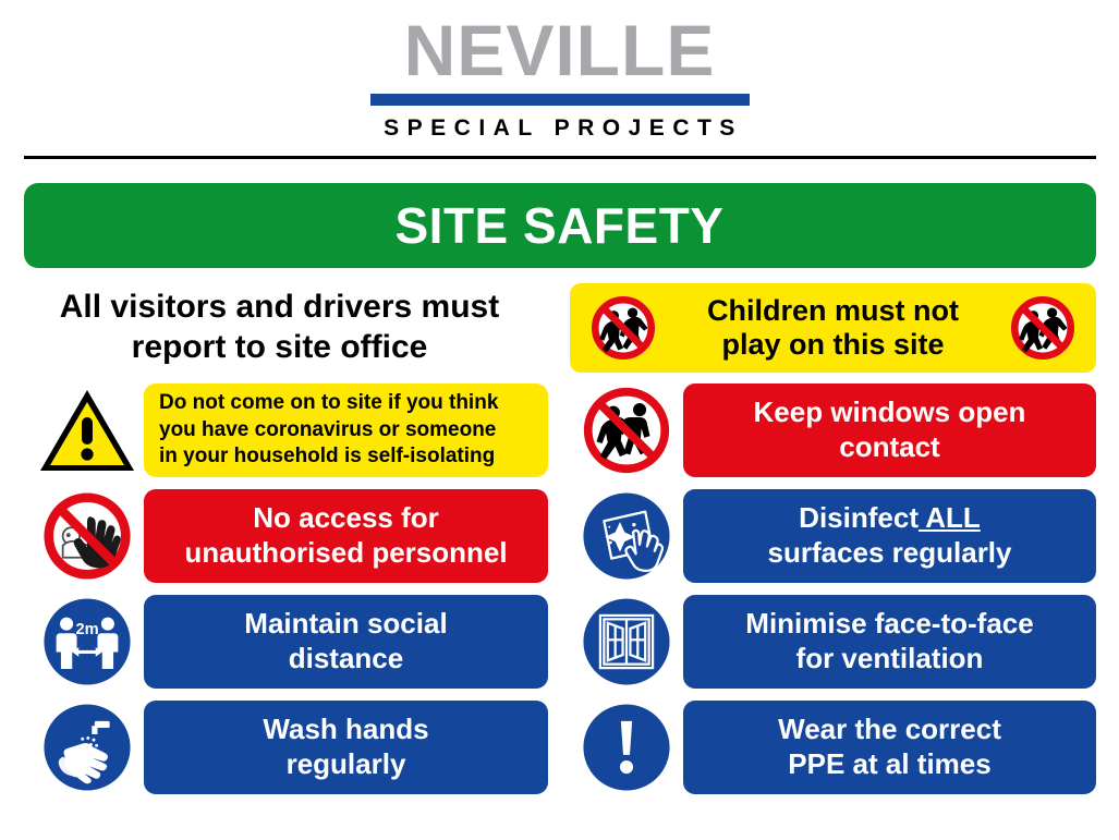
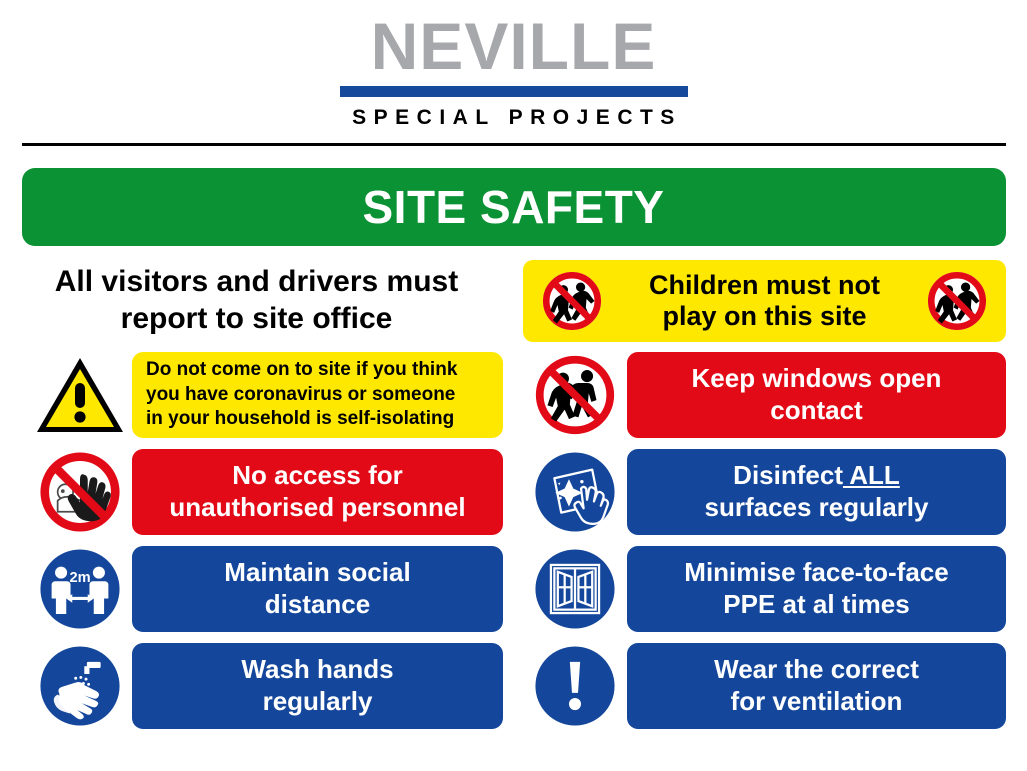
  NEVILLE
  SPECIAL PROJECTS
  SITE SAFETY
  All visitors and drivers must report to site office
  Do not come on to site if you think
  you have coronavirus or someone
  in your household is self-isolating
  No access for
  unauthorised personnel
  2m
  Maintain social
  distance
  Wash hands
  regularly
  Children must not
  play on this site
  Keep windows open
  contact
  Disinfect ALL
  surfaces regularly
  Minimise face-to-face
- for ventilation
+ PPE at al times
  Wear the correct
- PPE at al times
+ for ventilation
